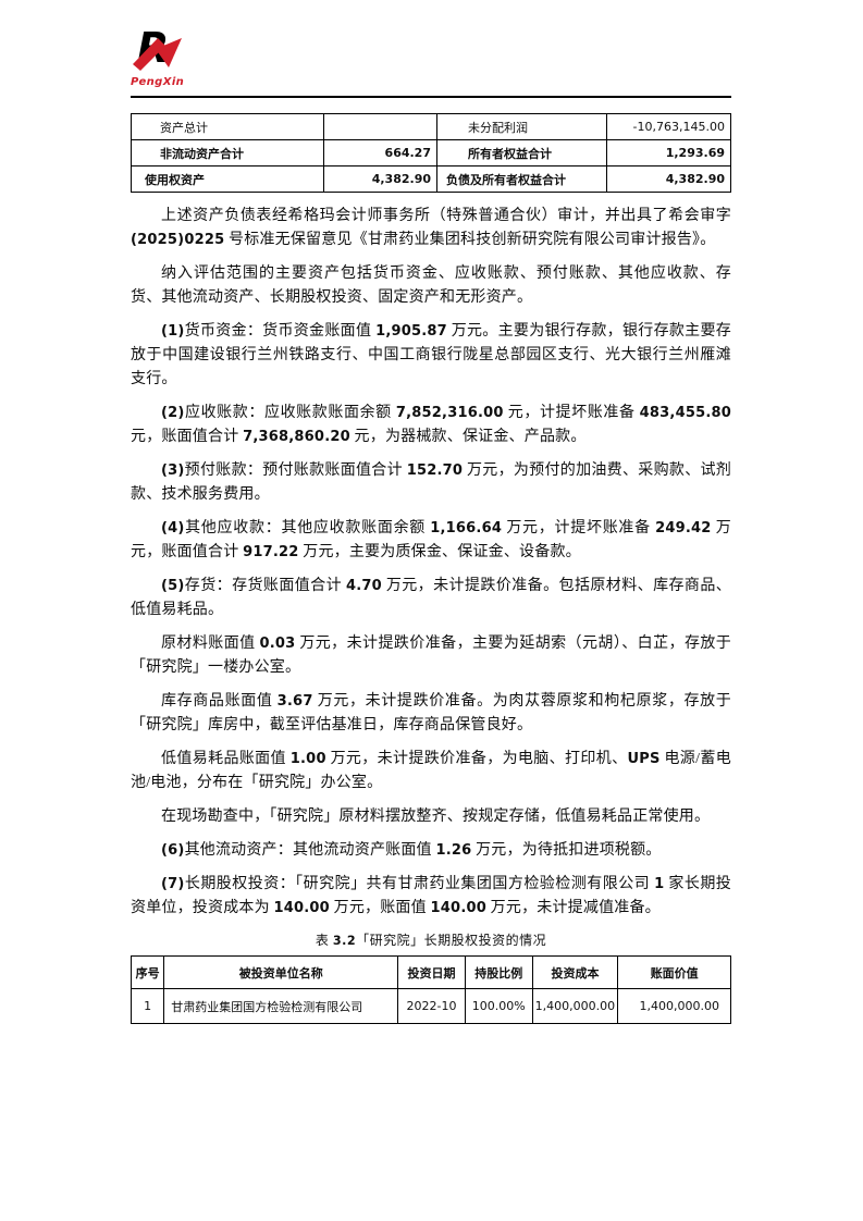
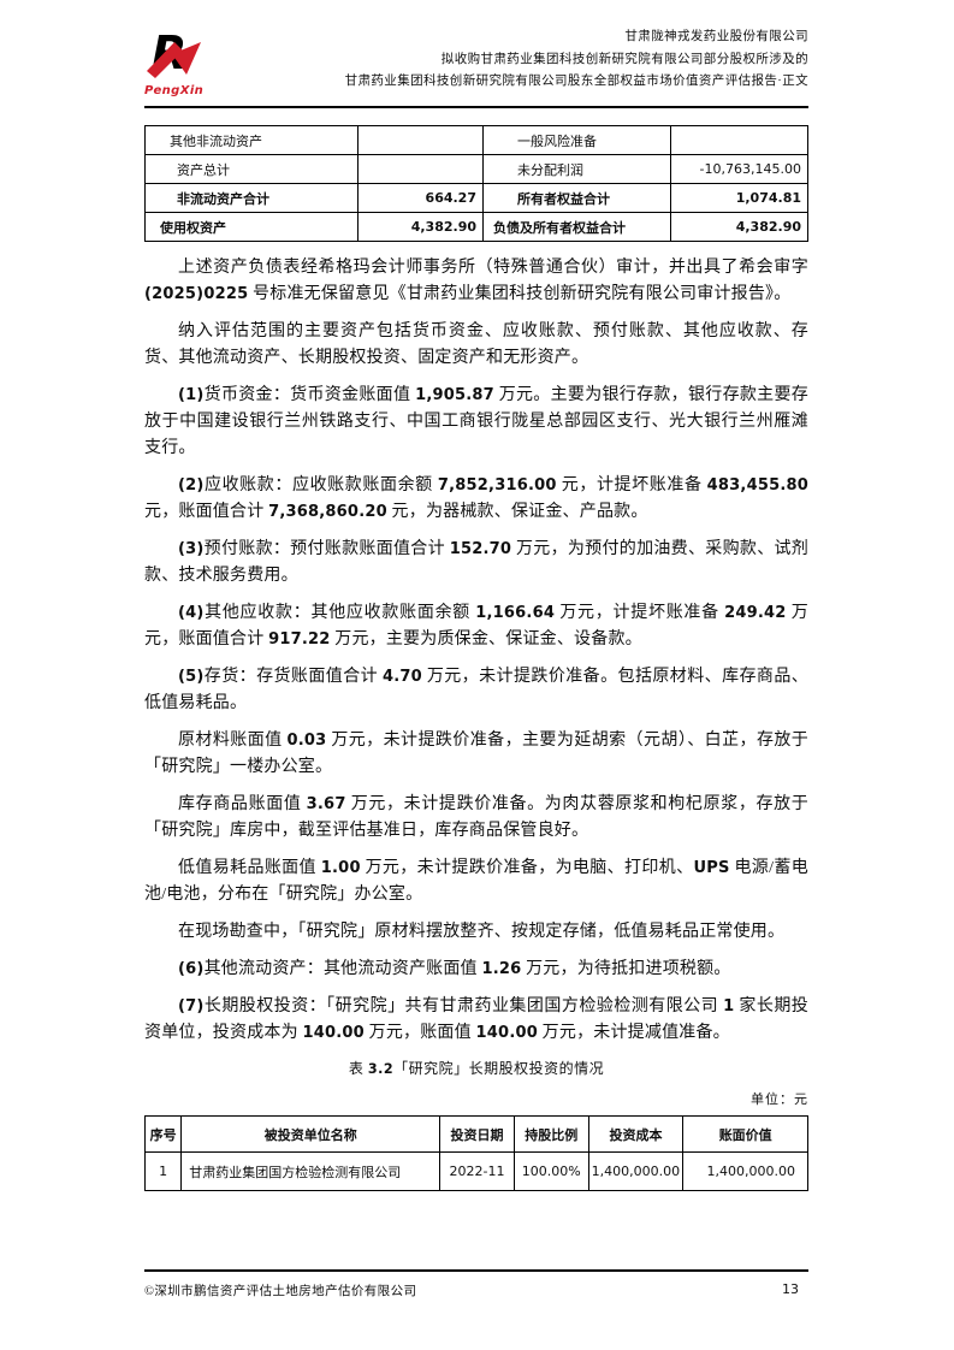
  PengXin
+ 甘肃陇神戎发药业股份有限公司
+ 拟收购甘肃药业集团科技创新研究院有限公司部分股权所涉及的
+ 甘肃药业集团科技创新研究院有限公司股东全部权益市场价值资产评估报告·正文
+ 其他非流动资产		一般风险准备
  资产总计		未分配利润	-10,763,145.00
- 非流动资产合计	664.27	所有者权益合计	1,293.69
+ 非流动资产合计	664.27	所有者权益合计	1,074.81
  使用权资产	4,382.90	负债及所有者权益合计	4,382.90
  上述资产负债表经希格玛会计师事务所（特殊普通合伙）审计，并出具了希会审字(2025)0225 号标准无保留意见《甘肃药业集团科技创新研究院有限公司审计报告》。
  纳入评估范围的主要资产包括货币资金、应收账款、预付账款、其他应收款、存货、其他流动资产、长期股权投资、固定资产和无形资产。
  (1)货币资金：货币资金账面值 1,905.87 万元。主要为银行存款，银行存款主要存放于中国建设银行兰州铁路支行、中国工商银行陇星总部园区支行、光大银行兰州雁滩支行。
  (2)应收账款：应收账款账面余额 7,852,316.00 元，计提坏账准备 483,455.80 元，账面值合计 7,368,860.20 元，为器械款、保证金、产品款。
  (3)预付账款：预付账款账面值合计 152.70 万元，为预付的加油费、采购款、试剂款、技术服务费用。
  (4)其他应收款：其他应收款账面余额 1,166.64 万元，计提坏账准备 249.42 万元，账面值合计 917.22 万元，主要为质保金、保证金、设备款。
  (5)存货：存货账面值合计 4.70 万元，未计提跌价准备。包括原材料、库存商品、低值易耗品。
  原材料账面值 0.03 万元，未计提跌价准备，主要为延胡索（元胡）、白芷，存放于「研究院」一楼办公室。
  库存商品账面值 3.67 万元，未计提跌价准备。为肉苁蓉原浆和枸杞原浆，存放于「研究院」库房中，截至评估基准日，库存商品保管良好。
  低值易耗品账面值 1.00 万元，未计提跌价准备，为电脑、打印机、UPS 电源/蓄电池/电池，分布在「研究院」办公室。
  在现场勘查中，「研究院」原材料摆放整齐、按规定存储，低值易耗品正常使用。
  (6)其他流动资产：其他流动资产账面值 1.26 万元，为待抵扣进项税额。
  (7)长期股权投资：「研究院」共有甘肃药业集团国方检验检测有限公司 1 家长期投资单位，投资成本为 140.00 万元，账面值 140.00 万元，未计提减值准备。
  表 3.2「研究院」长期股权投资的情况
+ 单位：元
  序号	被投资单位名称	投资日期	持股比例	投资成本	账面价值
- 1	甘肃药业集团国方检验检测有限公司	2022-10	100.00%	1,400,000.00	1,400,000.00
+ 1	甘肃药业集团国方检验检测有限公司	2022-11	100.00%	1,400,000.00	1,400,000.00
+ ©深圳市鹏信资产评估土地房地产估价有限公司
+ 13
